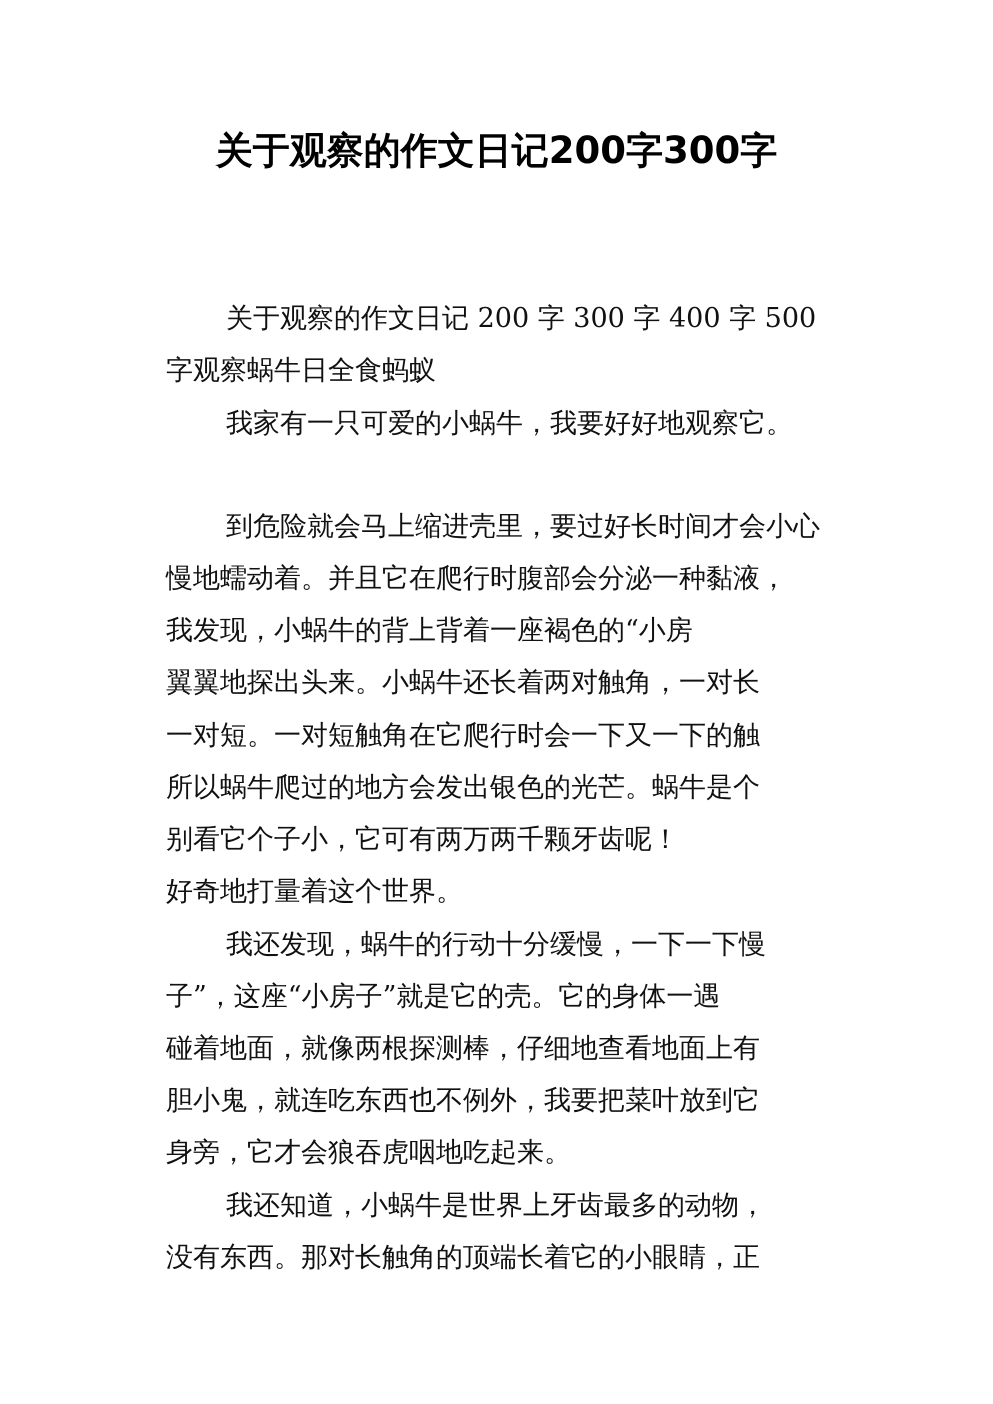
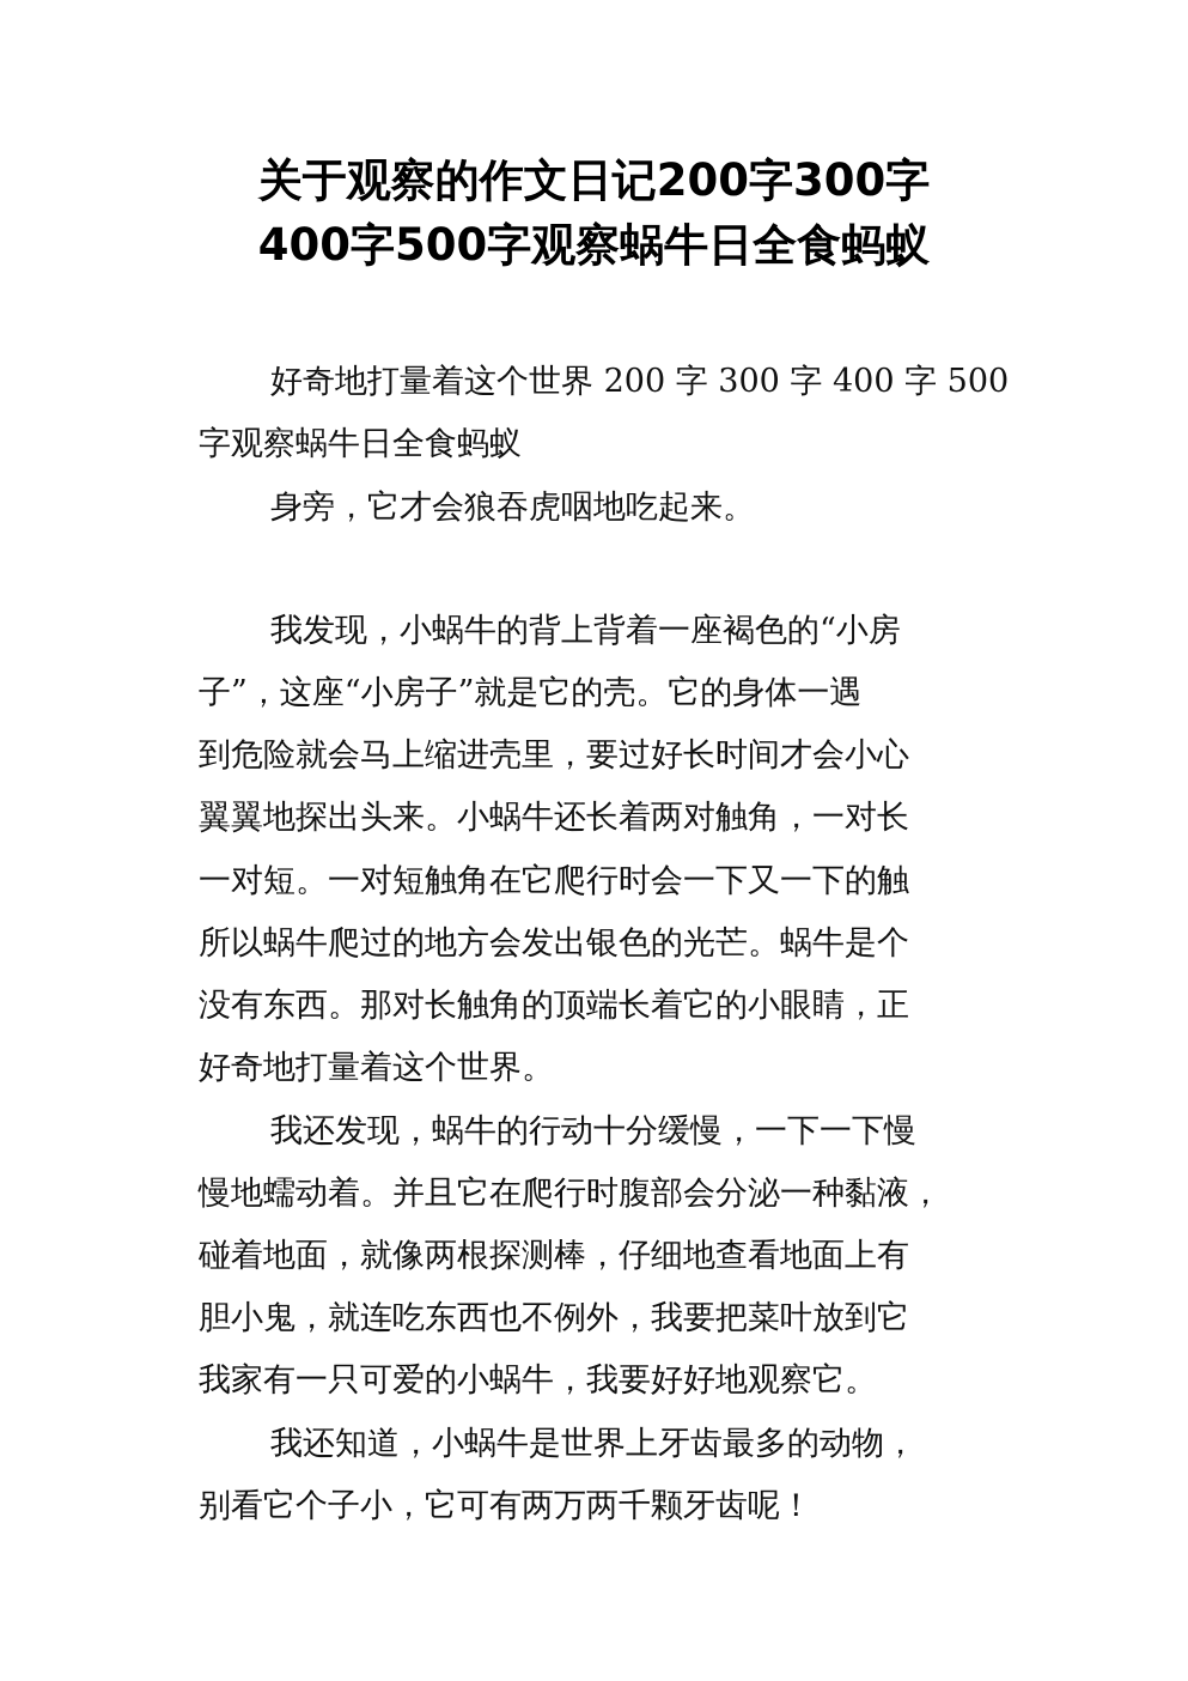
  关于观察的作文日记200字300字
+ 400字500字观察蜗牛日全食蚂蚁
- 关于观察的作文日记 200 字 300 字 400 字 500
+ 好奇地打量着这个世界 200 字 300 字 400 字 500
  字观察蜗牛日全食蚂蚁
- 我家有一只可爱的小蜗牛，我要好好地观察它。
+ 身旁，它才会狼吞虎咽地吃起来。
- 到危险就会马上缩进壳里，要过好长时间才会小心
+ 我发现，小蜗牛的背上背着一座褐色的“小房
- 慢地蠕动着。并且它在爬行时腹部会分泌一种黏液，
+ 子”，这座“小房子”就是它的壳。它的身体一遇
- 我发现，小蜗牛的背上背着一座褐色的“小房
+ 到危险就会马上缩进壳里，要过好长时间才会小心
  翼翼地探出头来。小蜗牛还长着两对触角，一对长
  一对短。一对短触角在它爬行时会一下又一下的触
  所以蜗牛爬过的地方会发出银色的光芒。蜗牛是个
- 别看它个子小，它可有两万两千颗牙齿呢！
+ 没有东西。那对长触角的顶端长着它的小眼睛，正
  好奇地打量着这个世界。
  我还发现，蜗牛的行动十分缓慢，一下一下慢
- 子”，这座“小房子”就是它的壳。它的身体一遇
+ 慢地蠕动着。并且它在爬行时腹部会分泌一种黏液，
  碰着地面，就像两根探测棒，仔细地查看地面上有
  胆小鬼，就连吃东西也不例外，我要把菜叶放到它
- 身旁，它才会狼吞虎咽地吃起来。
+ 我家有一只可爱的小蜗牛，我要好好地观察它。
  我还知道，小蜗牛是世界上牙齿最多的动物，
- 没有东西。那对长触角的顶端长着它的小眼睛，正
+ 别看它个子小，它可有两万两千颗牙齿呢！
